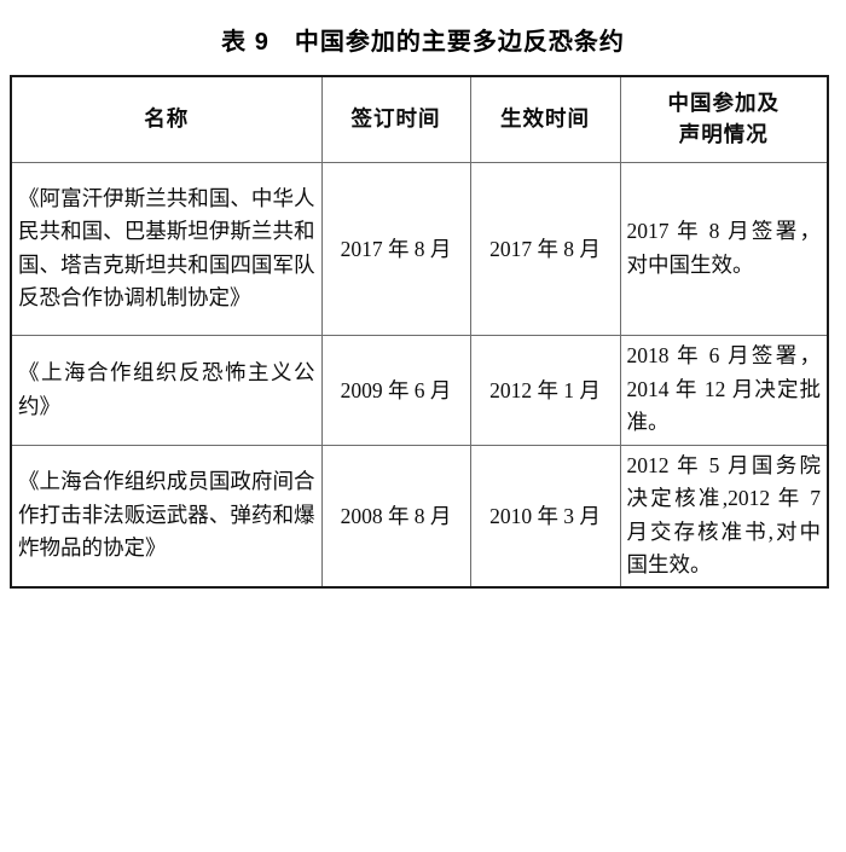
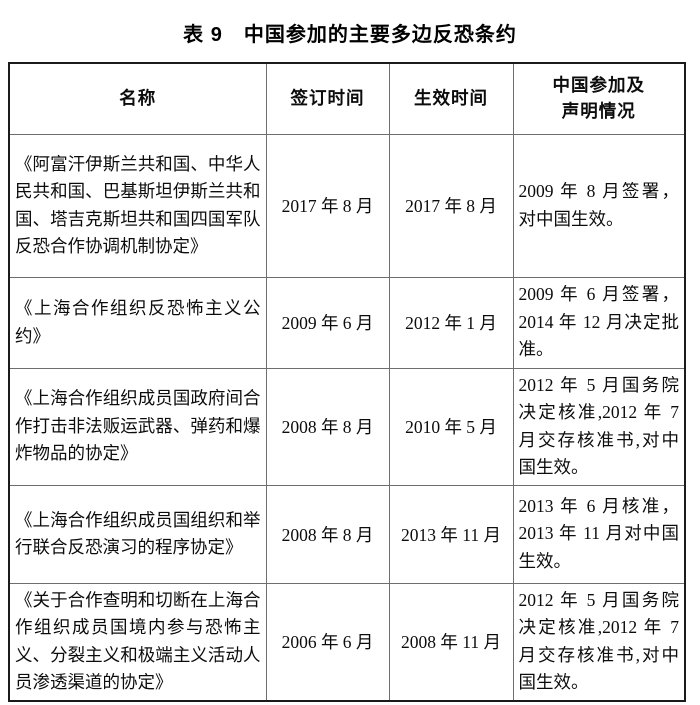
  表 9 中国参加的主要多边反恐条约
  名称	签订时间	生效时间	中国参加及 声明情况
- 《阿富汗伊斯兰共和国、中华人民共和国、巴基斯坦伊斯兰共和国、塔吉克斯坦共和国四国军队反恐合作协调机制协定》	2017 年 8 月	2017 年 8 月	2017 年 8 月签署，对中国生效。
+ 《阿富汗伊斯兰共和国、中华人民共和国、巴基斯坦伊斯兰共和国、塔吉克斯坦共和国四国军队反恐合作协调机制协定》	2017 年 8 月	2017 年 8 月	2009 年 8 月签署，对中国生效。
- 《上海合作组织反恐怖主义公约》	2009 年 6 月	2012 年 1 月	2018 年 6 月签署，2014 年 12 月决定批准。
+ 《上海合作组织反恐怖主义公约》	2009 年 6 月	2012 年 1 月	2009 年 6 月签署，2014 年 12 月决定批准。
- 《上海合作组织成员国政府间合作打击非法贩运武器、弹药和爆炸物品的协定》	2008 年 8 月	2010 年 3 月	2012 年 5 月国务院决定核准,2012 年 7 月交存核准书,对中国生效。
+ 《上海合作组织成员国政府间合作打击非法贩运武器、弹药和爆炸物品的协定》	2008 年 8 月	2010 年 5 月	2012 年 5 月国务院决定核准,2012 年 7 月交存核准书,对中国生效。
+ 《上海合作组织成员国组织和举行联合反恐演习的程序协定》	2008 年 8 月	2013 年 11 月	2013 年 6 月核准，2013 年 11 月对中国生效。
+ 《关于合作查明和切断在上海合作组织成员国境内参与恐怖主义、分裂主义和极端主义活动人员渗透渠道的协定》	2006 年 6 月	2008 年 11 月	2012 年 5 月国务院决定核准,2012 年 7 月交存核准书,对中国生效。
